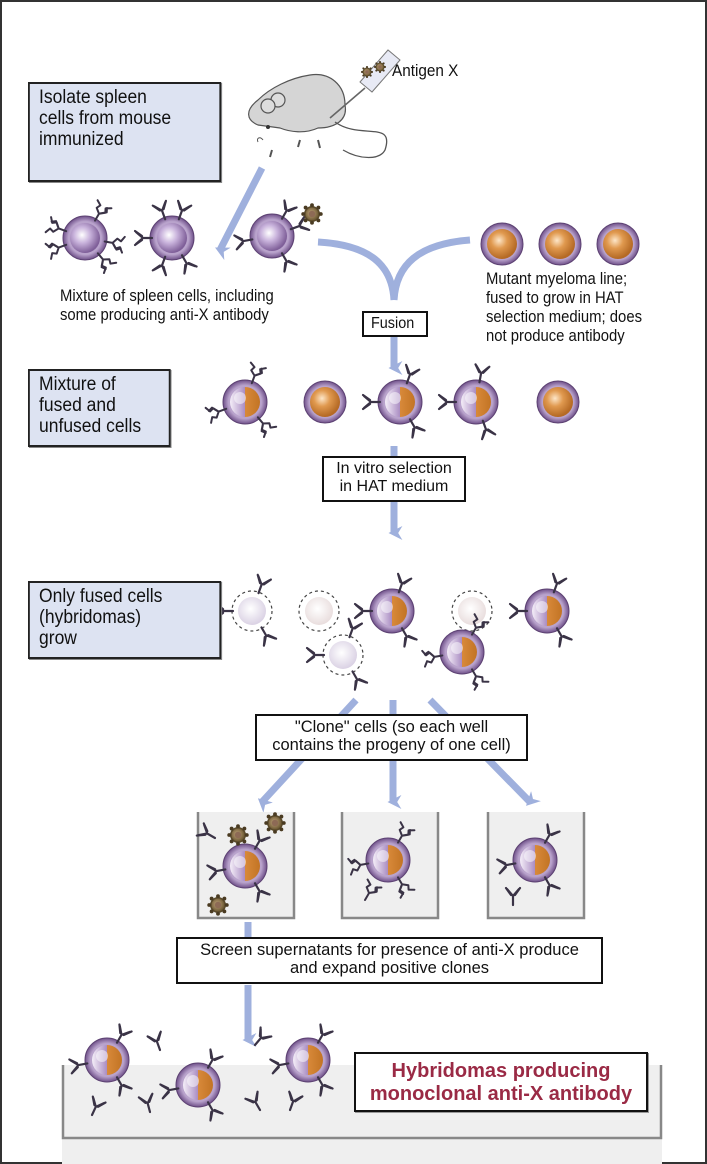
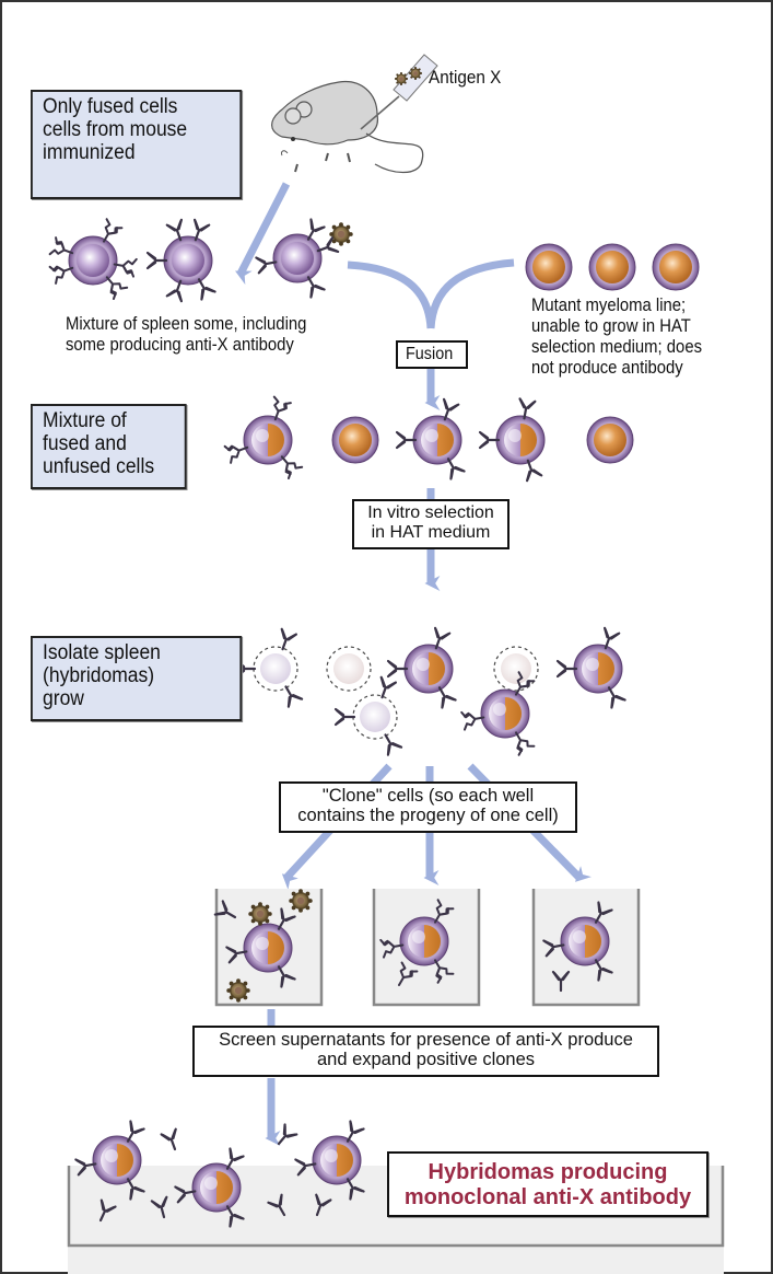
- Isolate spleen
+ Only fused cells
  cells from mouse
  immunized
  Mixture of
  fused and
  unfused cells
- Only fused cells
+ Isolate spleen
  (hybridomas)
  grow
  Antigen X
- Mixture of spleen cells, including
+ Mixture of spleen some, including
  some producing anti-X antibody
  Mutant myeloma line;
- fused to grow in HAT
+ unable to grow in HAT
  selection medium; does
  not produce antibody
  Fusion
  In vitro selection
  in HAT medium
  "Clone" cells (so each well
  contains the progeny of one cell)
  Screen supernatants for presence of anti-X produce
  and expand positive clones
  Hybridomas producing
  monoclonal anti-X antibody
